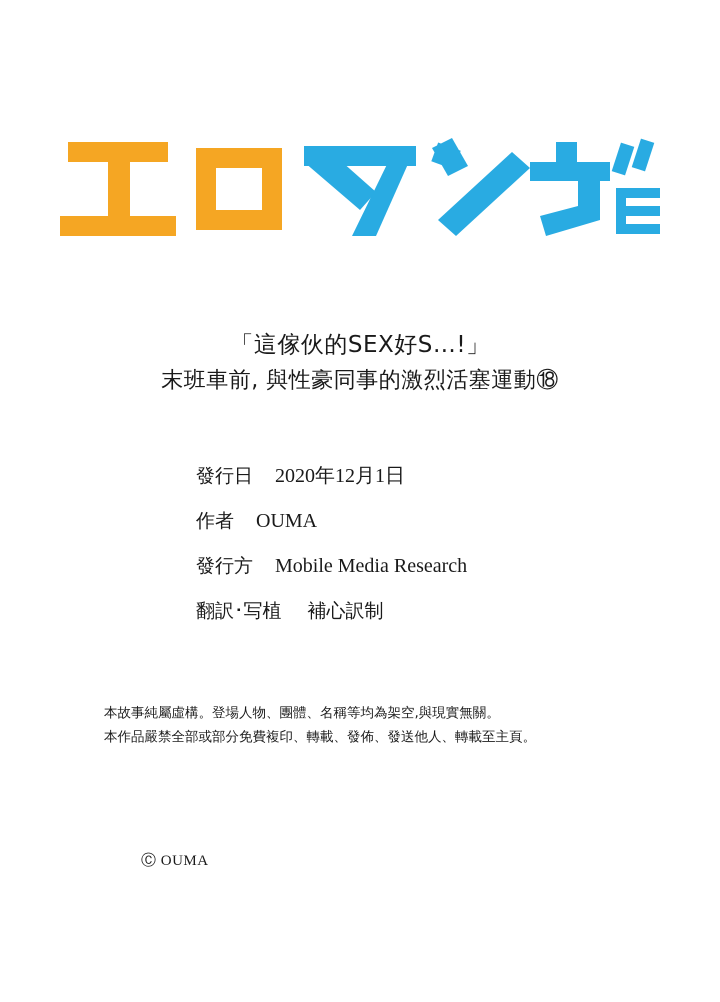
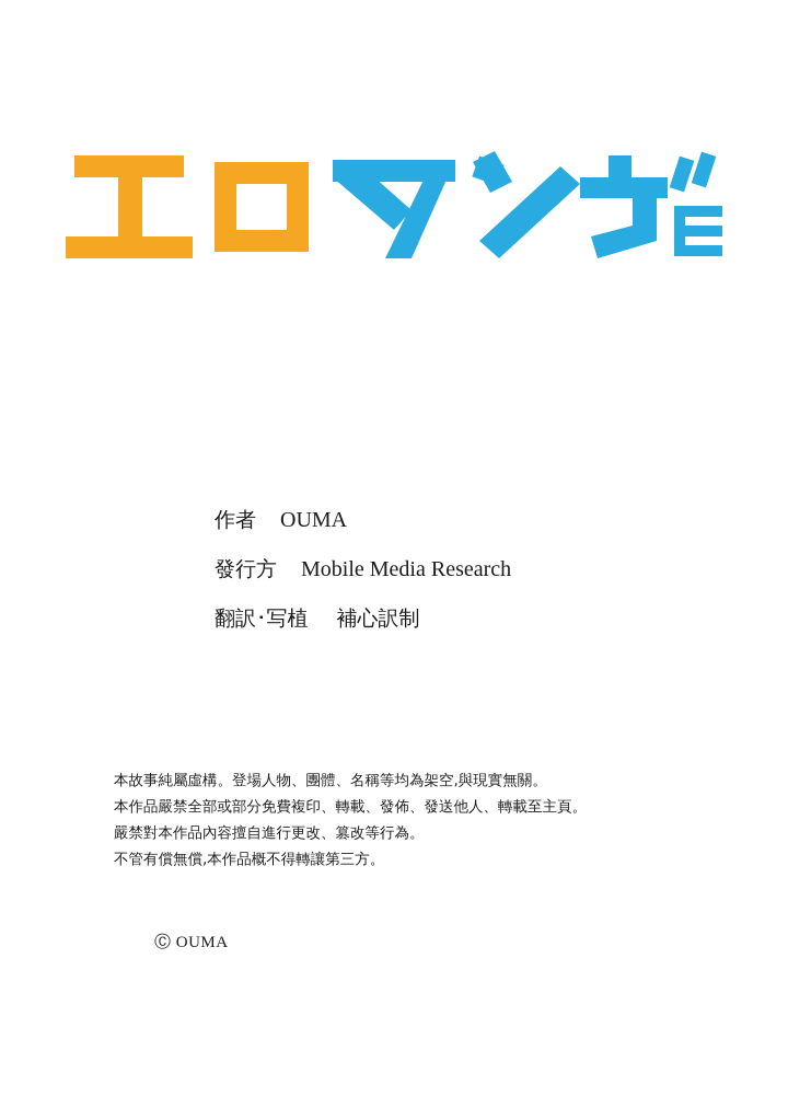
- 「這傢伙的SEX好S…!」
- 末班車前, 與性豪同事的激烈活塞運動⑱
- 發行日
- 2020年12月1日
  作者
  OUMA
  發行方
  Mobile Media Research
  翻訳･写植
  補心訳制
  本故事純屬虛構。登場人物、團體、名稱等均為架空,與現實無關。
  本作品嚴禁全部或部分免費複印、轉載、發佈、發送他人、轉載至主頁。
+ 嚴禁對本作品內容擅自進行更改、篡改等行為。
+ 不管有償無償,本作品概不得轉讓第三方。
  Ⓒ OUMA
